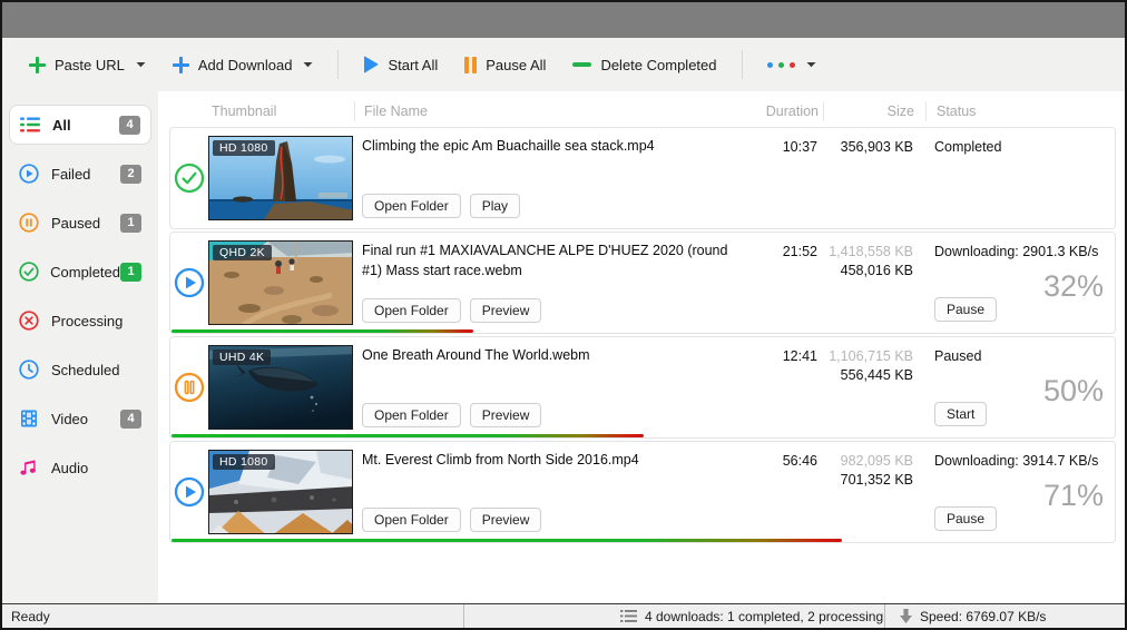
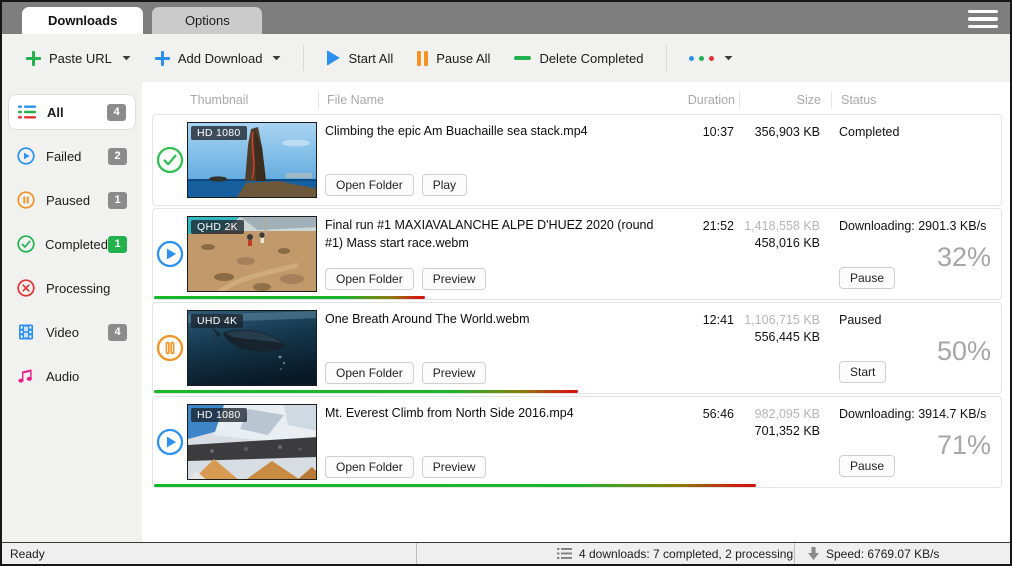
+ Downloads
+ Options
  Paste URL
  Add Download
  Start All
  Pause All
  Delete Completed
  All
  4
  Failed
  2
  Paused
  1
  Completed
  1
  Processing
- Scheduled
  Video
  4
  Audio
  Thumbnail
  File Name
  Duration
  Size
  Status
  HD 1080
  Climbing the epic Am Buachaille sea stack.mp4
  Open Folder
  Play
  10:37
  356,903 KB
  Completed
  QHD 2K
  Final run #1 MAXIAVALANCHE ALPE D'HUEZ 2020 (round #1) Mass start race.webm
  Open Folder
  Preview
  21:52
  1,418,558 KB
  458,016 KB
  Downloading: 2901.3 KB/s
  Pause
  32%
  UHD 4K
  One Breath Around The World.webm
  Open Folder
  Preview
  12:41
  1,106,715 KB
  556,445 KB
  Paused
  Start
  50%
  HD 1080
  Mt. Everest Climb from North Side 2016.mp4
  Open Folder
  Preview
  56:46
  982,095 KB
  701,352 KB
  Downloading: 3914.7 KB/s
  Pause
  71%
  Ready
- 4 downloads: 1 completed, 2 processing
+ 4 downloads: 7 completed, 2 processing
  Speed: 6769.07 KB/s
